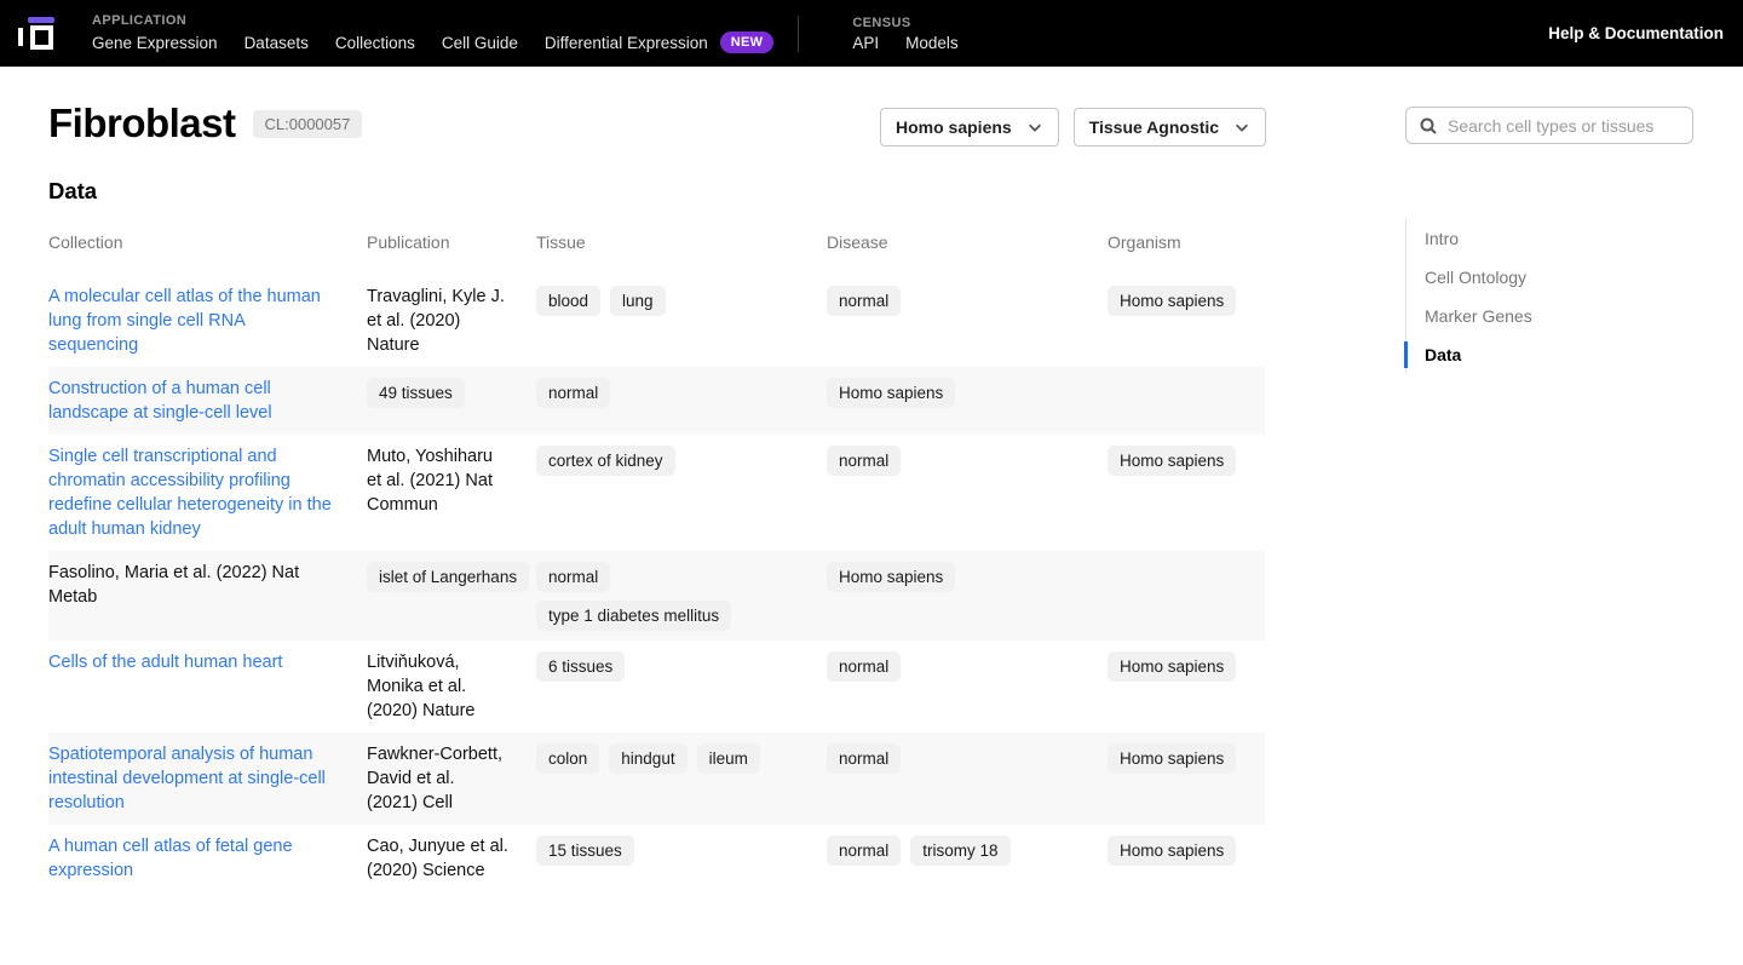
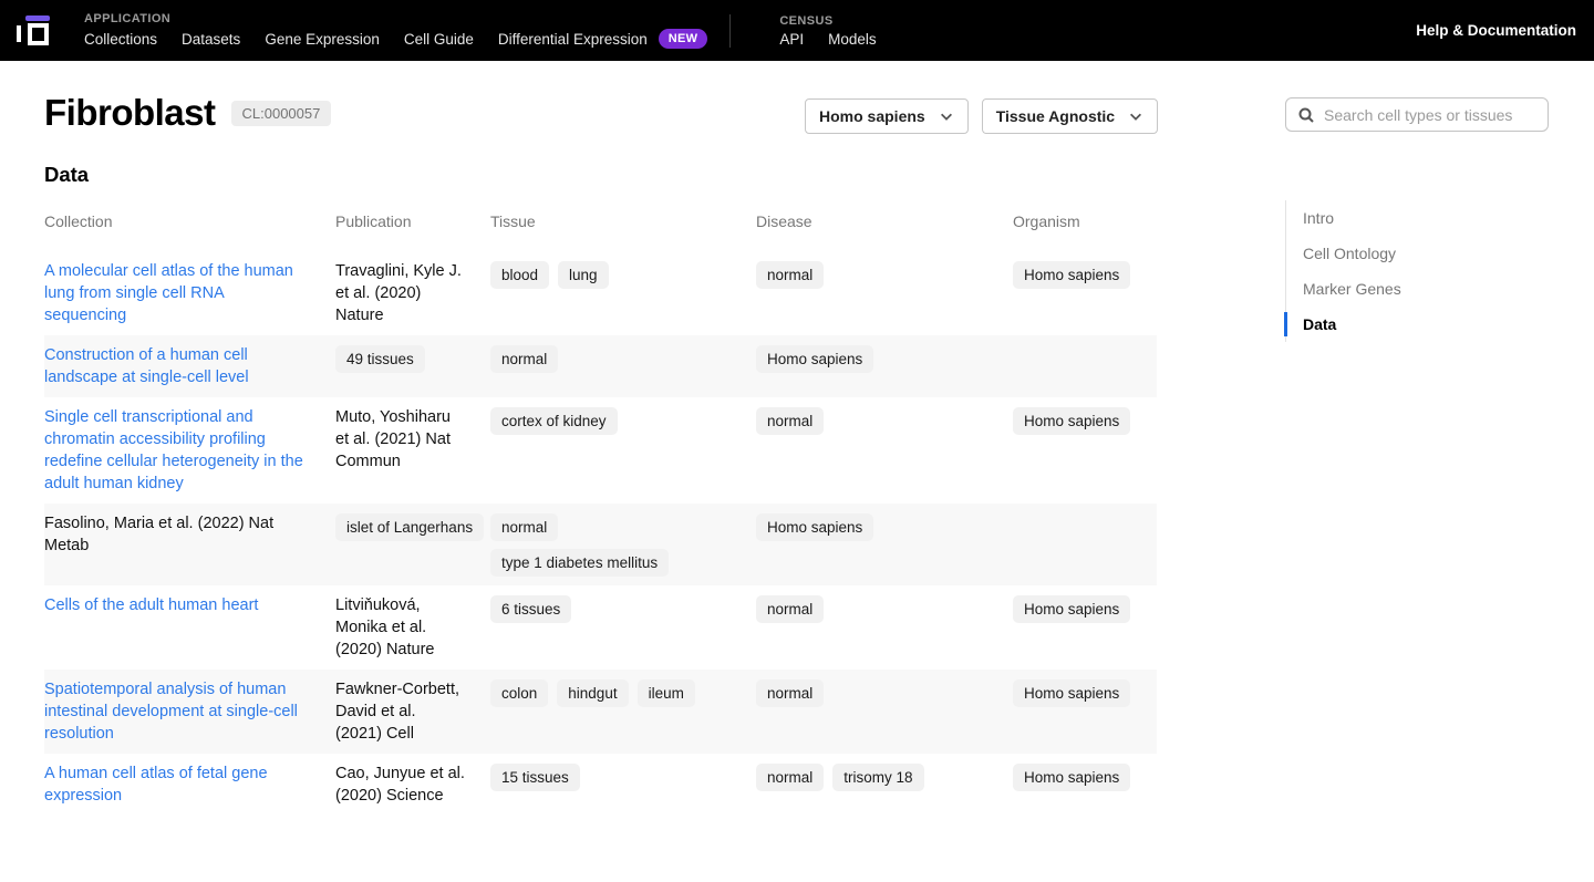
  APPLICATION
- Gene Expression
+ Collections
  Datasets
- Collections
+ Gene Expression
  Cell Guide
  Differential Expression
  NEW
  CENSUS
  API
  Models
  Help & Documentation
  Fibroblast
  CL:0000057
  Homo sapiens
  Tissue Agnostic
  Search cell types or tissues
  Data
  Collection
  Publication
  Tissue
  Disease
  Organism
  A molecular cell atlas of the human lung from single cell RNA sequencing
  Travaglini, Kyle J. et al. (2020) Nature
  blood
  lung
  normal
  Homo sapiens
  Construction of a human cell landscape at single-cell level
  49 tissues
  normal
  Homo sapiens
  Single cell transcriptional and chromatin accessibility profiling redefine cellular heterogeneity in the adult human kidney
  Muto, Yoshiharu et al. (2021) Nat Commun
  cortex of kidney
  normal
  Homo sapiens
  Fasolino, Maria et al. (2022) Nat Metab
  islet of Langerhans
  normal
  type 1 diabetes mellitus
  Homo sapiens
  Cells of the adult human heart
  Litviňuková, Monika et al. (2020) Nature
  6 tissues
  normal
  Homo sapiens
  Spatiotemporal analysis of human intestinal development at single-cell resolution
  Fawkner-Corbett, David et al. (2021) Cell
  colon
  hindgut
  ileum
  normal
  Homo sapiens
  A human cell atlas of fetal gene expression
  Cao, Junyue et al. (2020) Science
  15 tissues
  normal
  trisomy 18
  Homo sapiens
  Intro
  Cell Ontology
  Marker Genes
  Data
